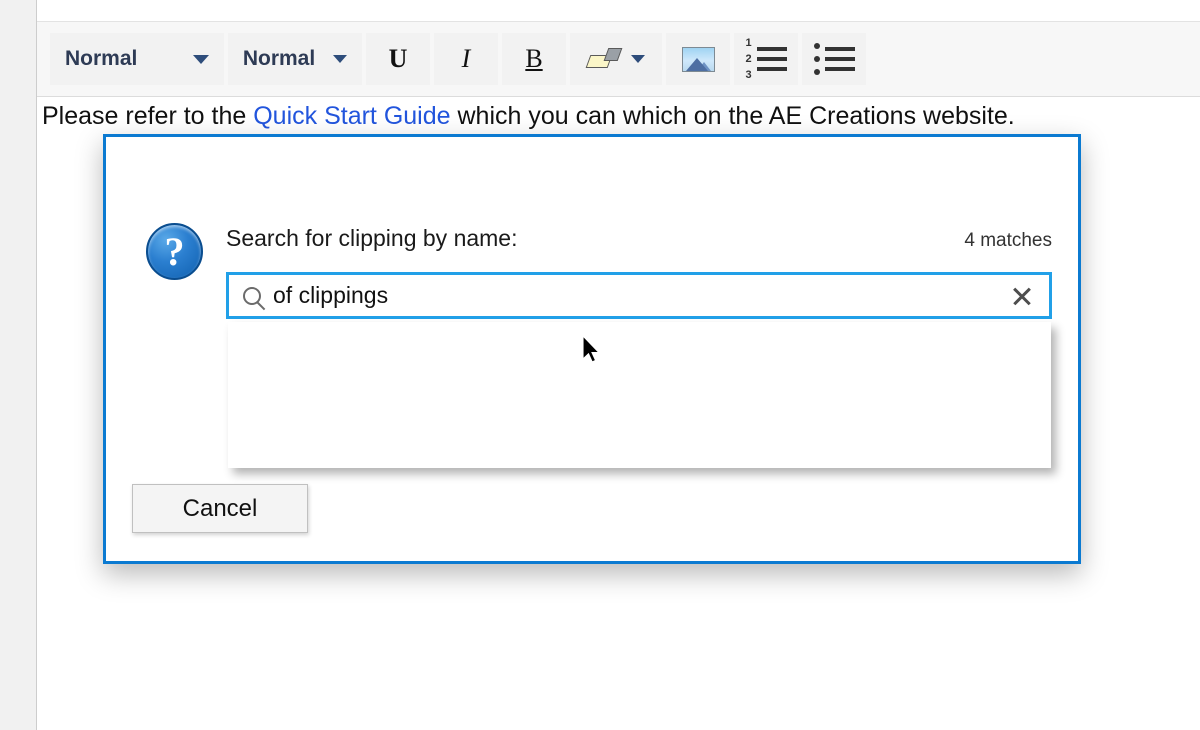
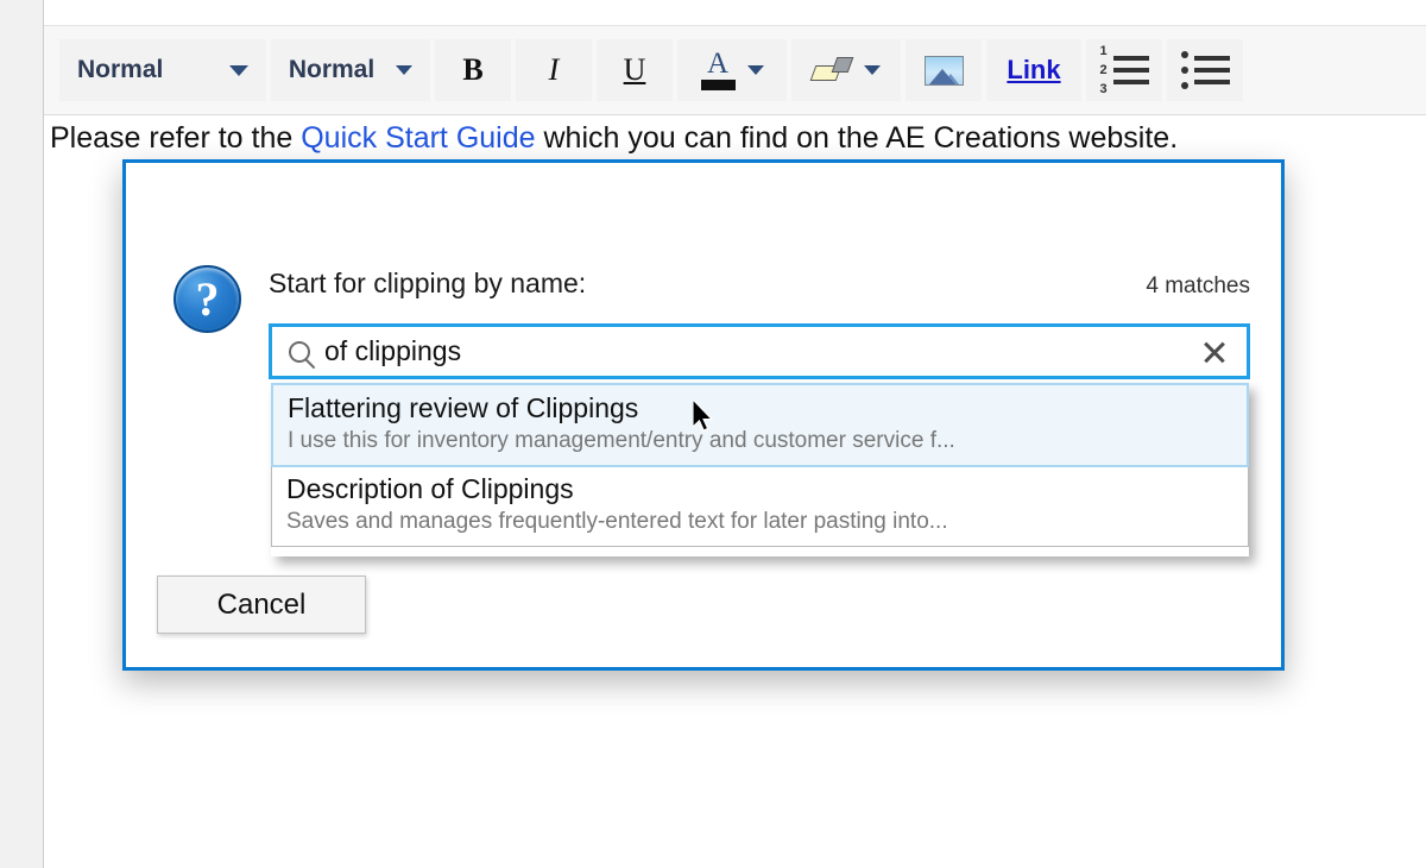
  Normal
  Normal
- U
+ B
  I
- B
+ U
+ A
+ Link
  1
  2
  3
- Please refer to the Quick Start Guide which you can which on the AE Creations website.
+ Please refer to the Quick Start Guide which you can find on the AE Creations website.
  ?
- Search for clipping by name:
+ Start for clipping by name:
  4 matches
  of clippings
+ Flattering review of Clippings
+ I use this for inventory management/entry and customer service f...
+ Description of Clippings
+ Saves and manages frequently-entered text for later pasting into...
  Cancel
